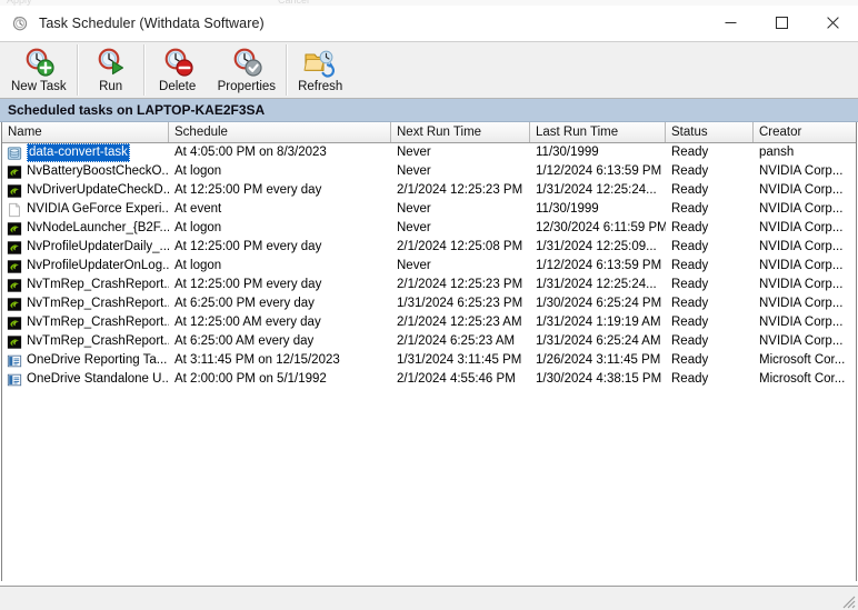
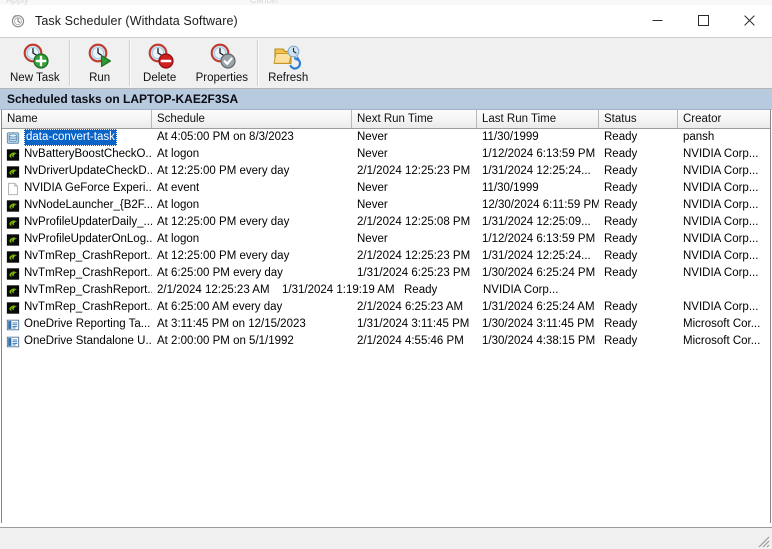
  Apply
  Cancel
  Task Scheduler (Withdata Software)
  New Task
  Run
  Delete
  Properties
  Refresh
  Scheduled tasks on LAPTOP-KAE2F3SA
  Name
  Schedule
  Next Run Time
  Last Run Time
  Status
  Creator
  data-convert-task
  At 4:05:00 PM on 8/3/2023
  Never
  11/30/1999
  Ready
  pansh
  NvBatteryBoostCheckO..
  At logon
  Never
  1/12/2024 6:13:59 PM
  Ready
  NVIDIA Corp...
  NvDriverUpdateCheckD..
  At 12:25:00 PM every day
  2/1/2024 12:25:23 PM
  1/31/2024 12:25:24...
  Ready
  NVIDIA Corp...
  NVIDIA GeForce Experi..
  At event
  Never
  11/30/1999
  Ready
  NVIDIA Corp...
  NvNodeLauncher_{B2F...
  At logon
  Never
  12/30/2024 6:11:59 PM
  Ready
  NVIDIA Corp...
  NvProfileUpdaterDaily_...
  At 12:25:00 PM every day
  2/1/2024 12:25:08 PM
  1/31/2024 12:25:09...
  Ready
  NVIDIA Corp...
  NvProfileUpdaterOnLog..
  At logon
  Never
  1/12/2024 6:13:59 PM
  Ready
  NVIDIA Corp...
  NvTmRep_CrashReport.
  At 12:25:00 PM every day
  2/1/2024 12:25:23 PM
  1/31/2024 12:25:24...
  Ready
  NVIDIA Corp...
  NvTmRep_CrashReport.
  At 6:25:00 PM every day
  1/31/2024 6:25:23 PM
  1/30/2024 6:25:24 PM
  Ready
  NVIDIA Corp...
  NvTmRep_CrashReport.
- At 12:25:00 AM every day
  2/1/2024 12:25:23 AM
  1/31/2024 1:19:19 AM
  Ready
  NVIDIA Corp...
  NvTmRep_CrashReport.
  At 6:25:00 AM every day
  2/1/2024 6:25:23 AM
  1/31/2024 6:25:24 AM
  Ready
  NVIDIA Corp...
  OneDrive Reporting Ta...
  At 3:11:45 PM on 12/15/2023
  1/31/2024 3:11:45 PM
- 1/26/2024 3:11:45 PM
+ 1/30/2024 3:11:45 PM
  Ready
  Microsoft Cor...
  OneDrive Standalone U..
  At 2:00:00 PM on 5/1/1992
  2/1/2024 4:55:46 PM
  1/30/2024 4:38:15 PM
  Ready
  Microsoft Cor...
